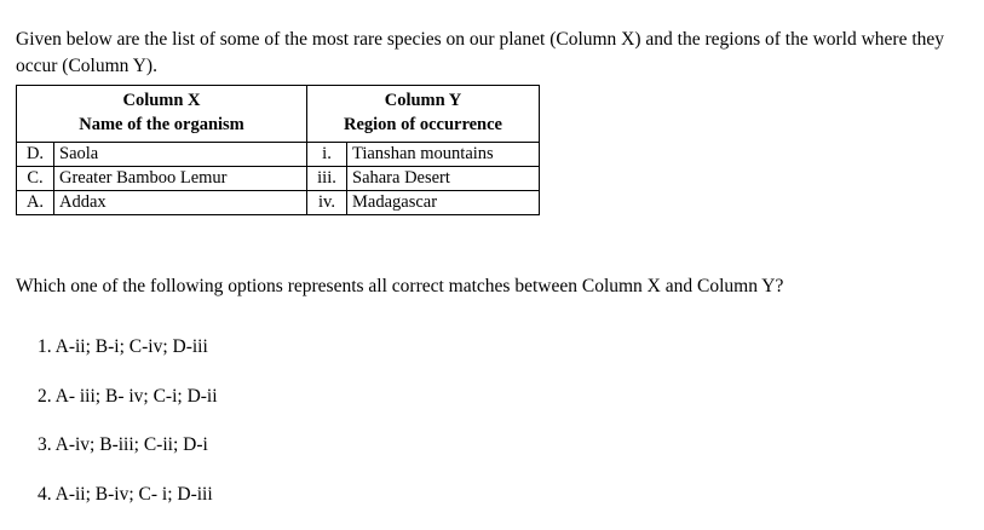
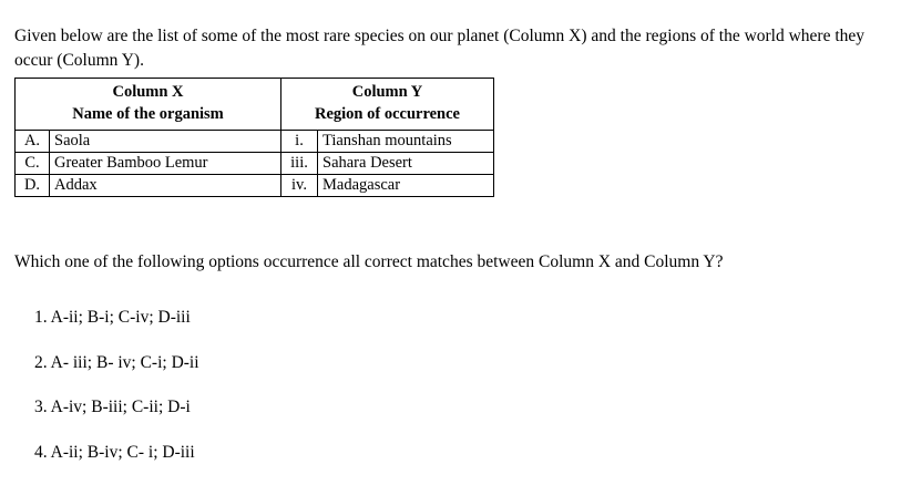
  Given below are the list of some of the most rare species on our planet (Column X) and the regions of the world where they occur (Column Y).
  Column X Name of the organism	Column Y Region of occurrence
- D.	Saola	i.	Tianshan mountains
+ A.	Saola	i.	Tianshan mountains
  C.	Greater Bamboo Lemur	iii.	Sahara Desert
- A.	Addax	iv.	Madagascar
+ D.	Addax	iv.	Madagascar
- Which one of the following options represents all correct matches between Column X and Column Y?
+ Which one of the following options occurrence all correct matches between Column X and Column Y?
  1. A-ii; B-i; C-iv; D-iii
  2. A- iii; B- iv; C-i; D-ii
  3. A-iv; B-iii; C-ii; D-i
  4. A-ii; B-iv; C- i; D-iii
